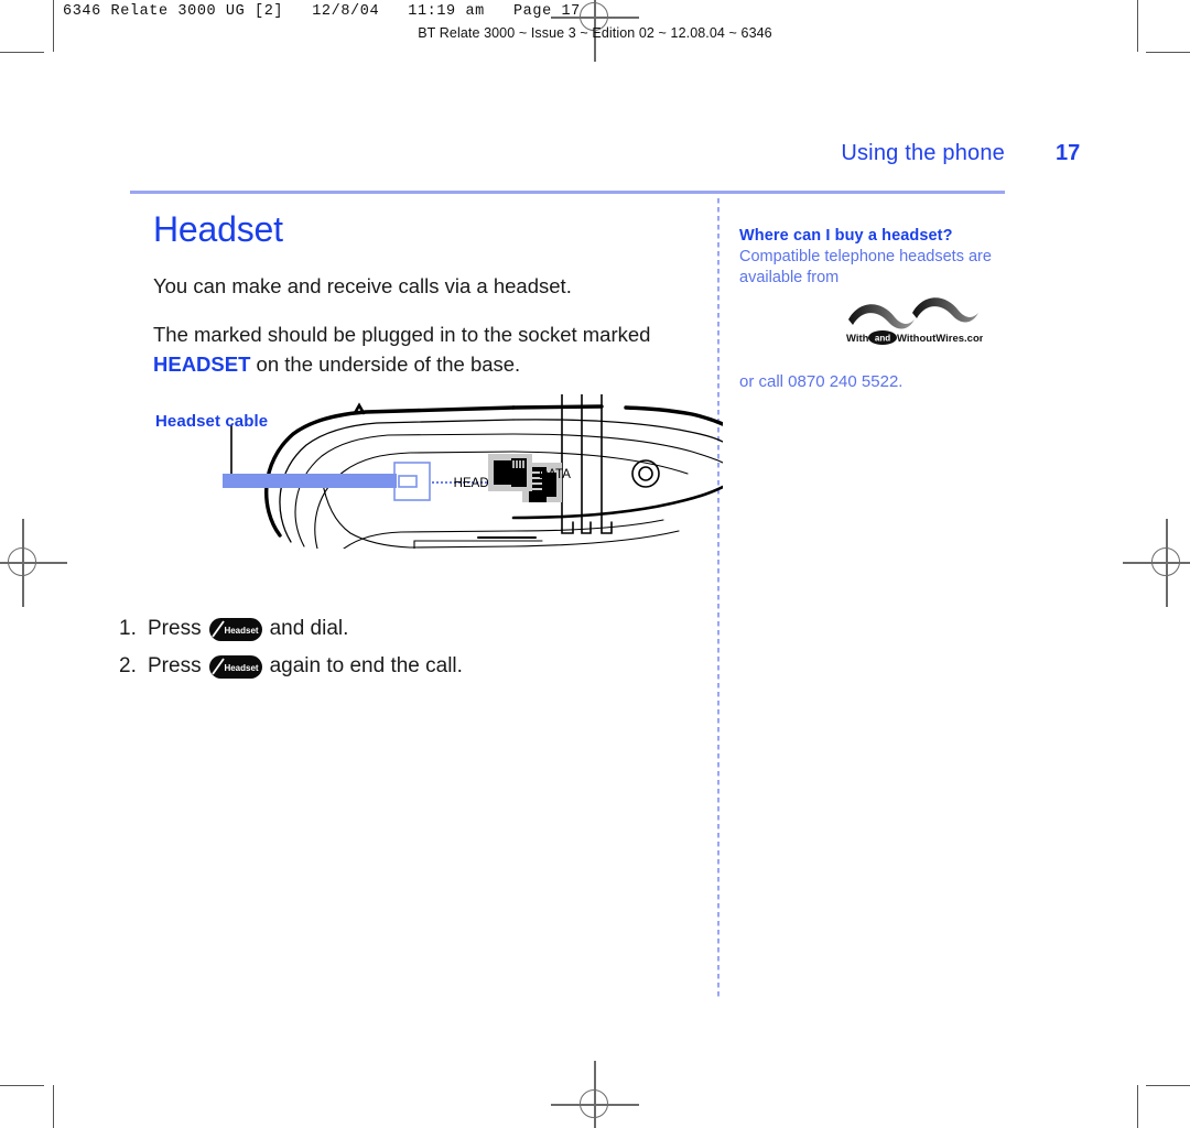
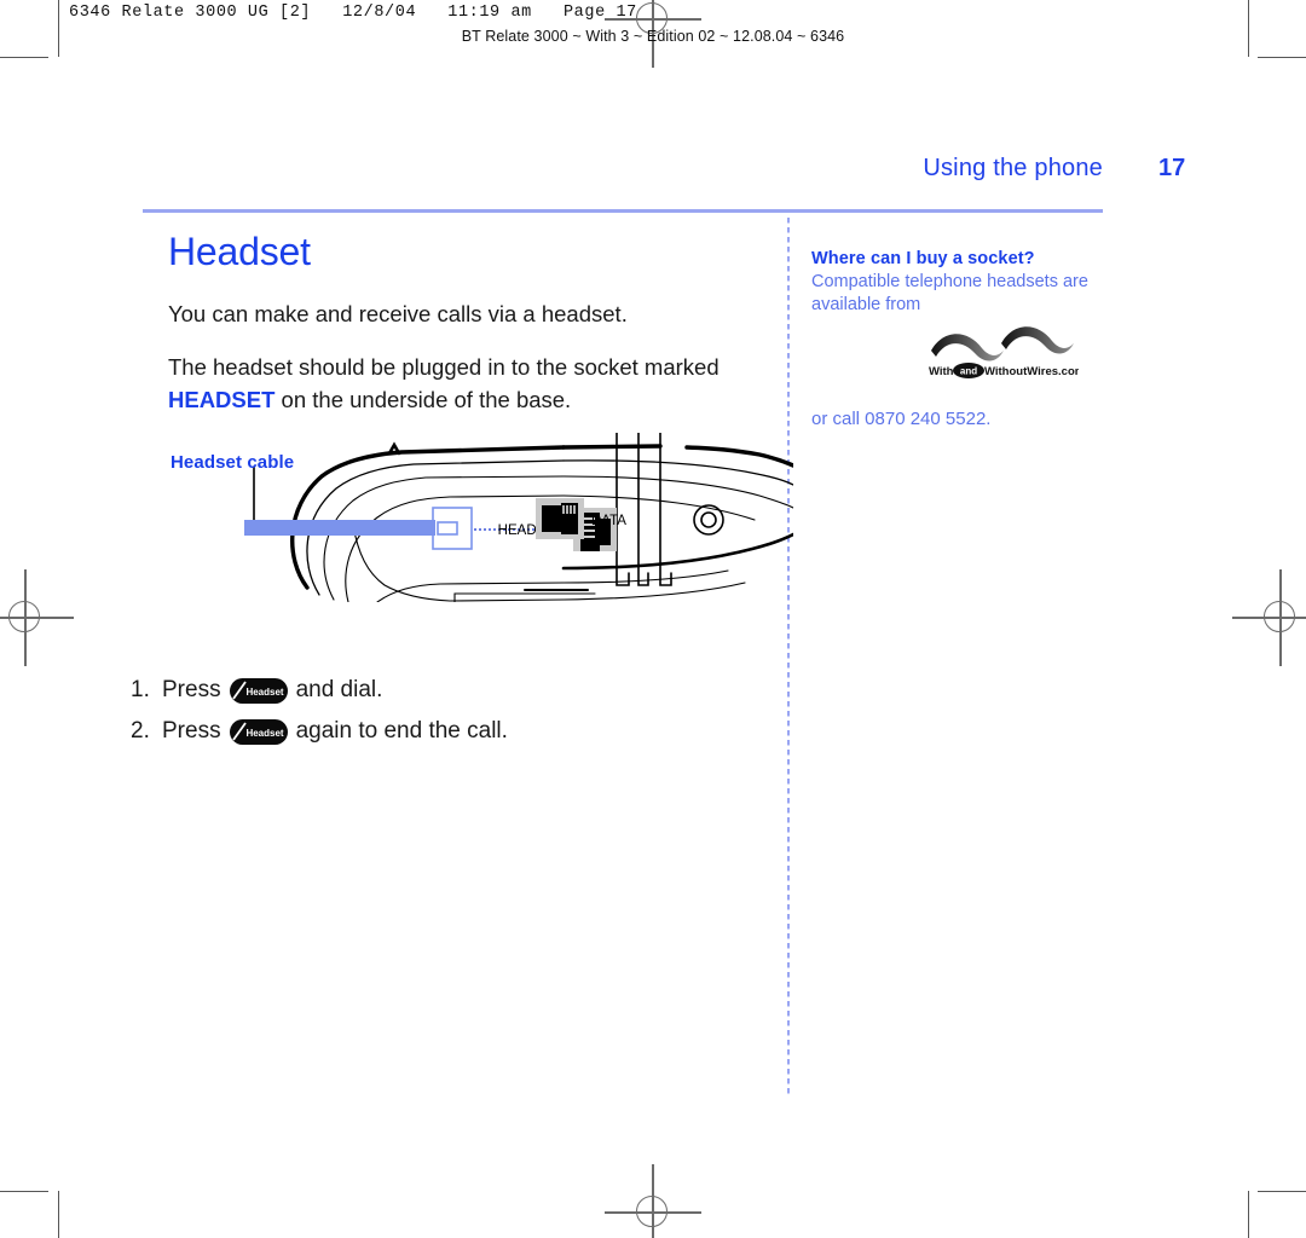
  6346 Relate 3000 UG [2] 12/8/04 11:19 am Page 17
- BT Relate 3000 ~ Issue 3 ~ Edition 02 ~ 12.08.04 ~ 6346
+ BT Relate 3000 ~ With 3 ~ Edition 02 ~ 12.08.04 ~ 6346
  Using the phone
  17
  Headset
  You can make and receive calls via a headset.
- The marked should be plugged in to the socket marked HEADSET on the underside of the base.
+ The headset should be plugged in to the socket marked HEADSET on the underside of the base.
  DATA
  Headset cable
  1.
  Press
  Headset
  and dial.
  2.
  Press
  Headset
  again to end the call.
- Where can I buy a headset?
+ Where can I buy a socket?
  Compatible telephone headsets are available from
  With
  and
  WithoutWires.co
  or call 0870 240 5522.
